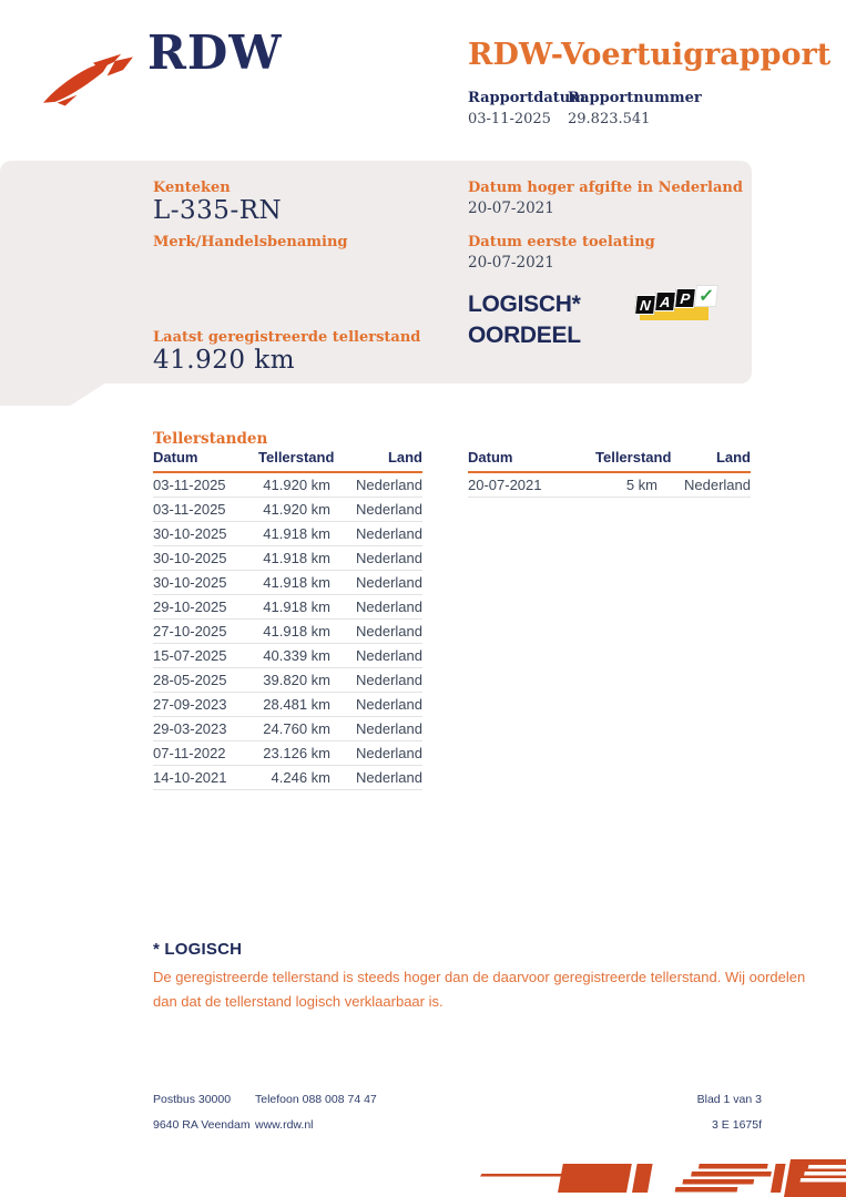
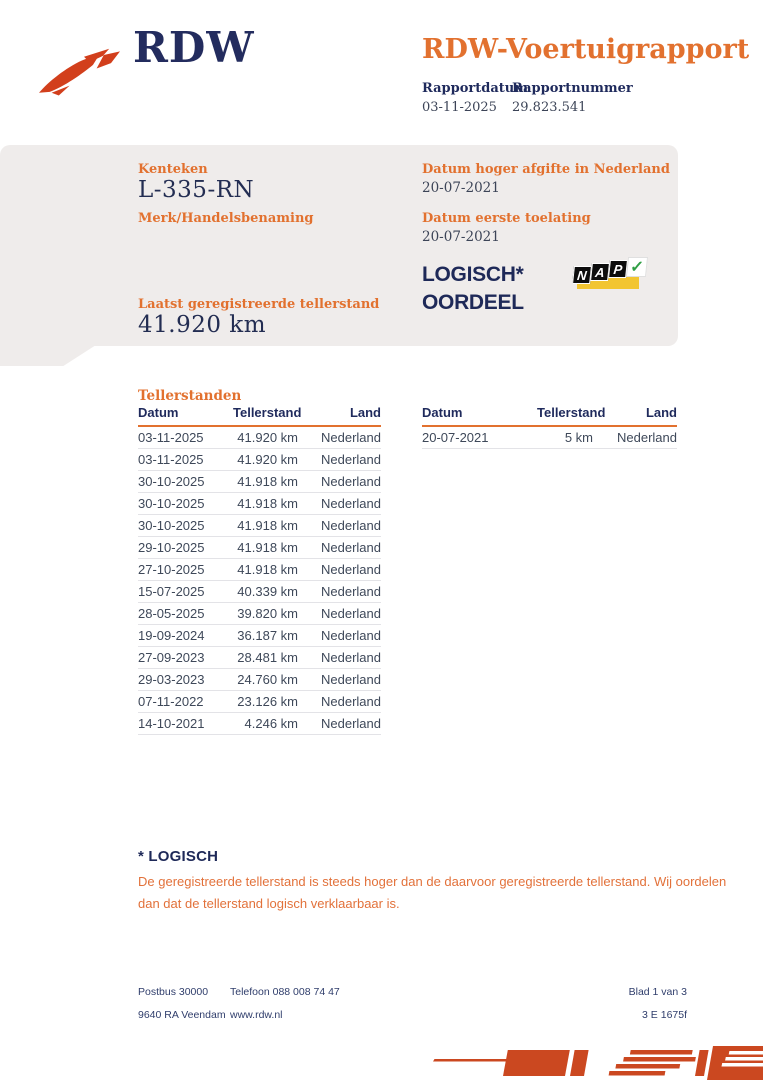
  RDW
  RDW-Voertuigrapport
  Rapportdatum
  Rapportnummer
  03-11-2025
  29.823.541
  Kenteken
  L-335-RN
  Merk/Handelsbenaming
  Laatst geregistreerde tellerstand
  41.920 km
  Datum hoger afgifte in Nederland
  20-07-2021
  Datum eerste toelating
  20-07-2021
  LOGISCH*
  OORDEEL
  Tellerstanden
  Datum	Tellerstand	Land
  03-11-2025	41.920 km	Nederland
  03-11-2025	41.920 km	Nederland
  30-10-2025	41.918 km	Nederland
  30-10-2025	41.918 km	Nederland
  30-10-2025	41.918 km	Nederland
  29-10-2025	41.918 km	Nederland
  27-10-2025	41.918 km	Nederland
  15-07-2025	40.339 km	Nederland
  28-05-2025	39.820 km	Nederland
+ 19-09-2024	36.187 km	Nederland
  27-09-2023	28.481 km	Nederland
  29-03-2023	24.760 km	Nederland
  07-11-2022	23.126 km	Nederland
  14-10-2021	4.246 km	Nederland
  Datum	Tellerstand	Land
  20-07-2021	5 km	Nederland
  * LOGISCH
  De geregistreerde tellerstand is steeds hoger dan de daarvoor geregistreerde tellerstand. Wij oordelen dan dat de tellerstand logisch verklaarbaar is.
  Postbus 30000
  9640 RA Veendam
  Telefoon 088 008 74 47
  www.rdw.nl
  Blad 1 van 3
  3 E 1675f
